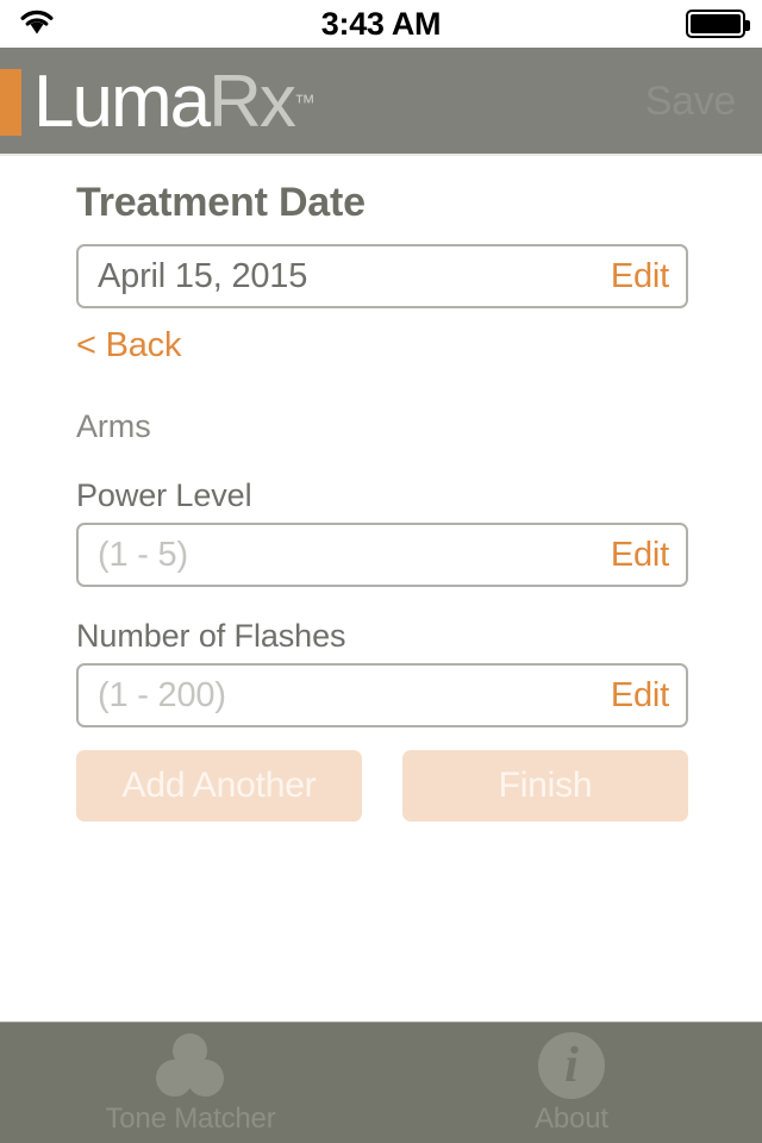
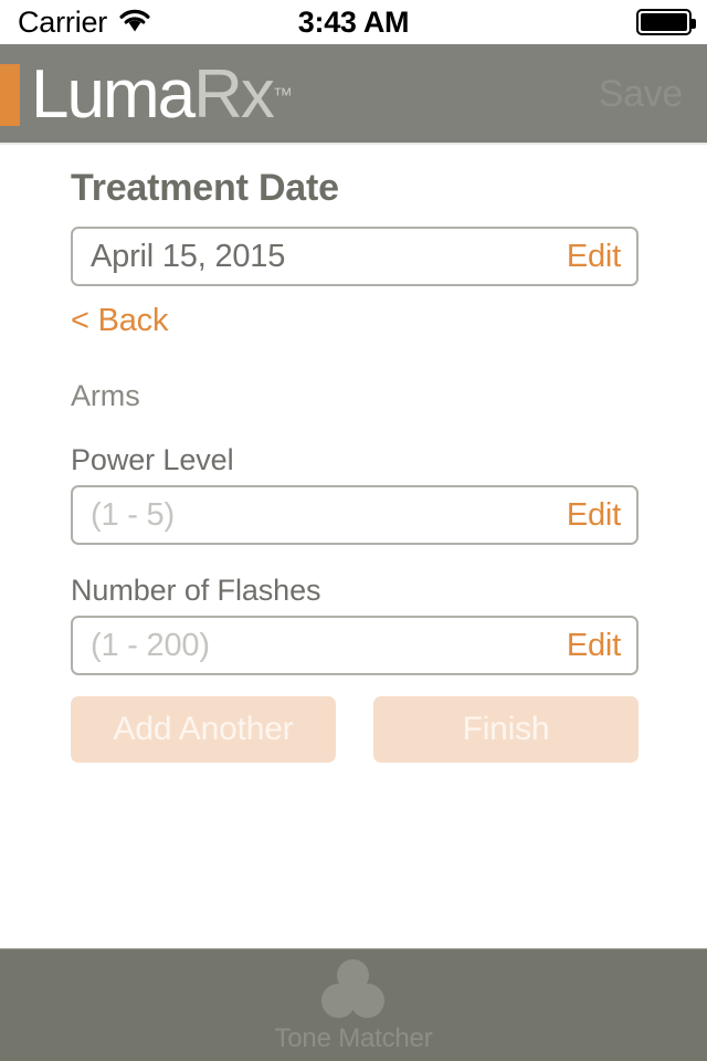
+ Carrier
  3:43 AM
  LumaRx™
  Treatment Date
  April 15, 2015
  Edit
  < Back
  Arms
  Power Level
  (1 - 5)
  Edit
  Number of Flashes
  (1 - 200)
  Edit
  Add Another
  Finish
  Tone Matcher
- i
- About
